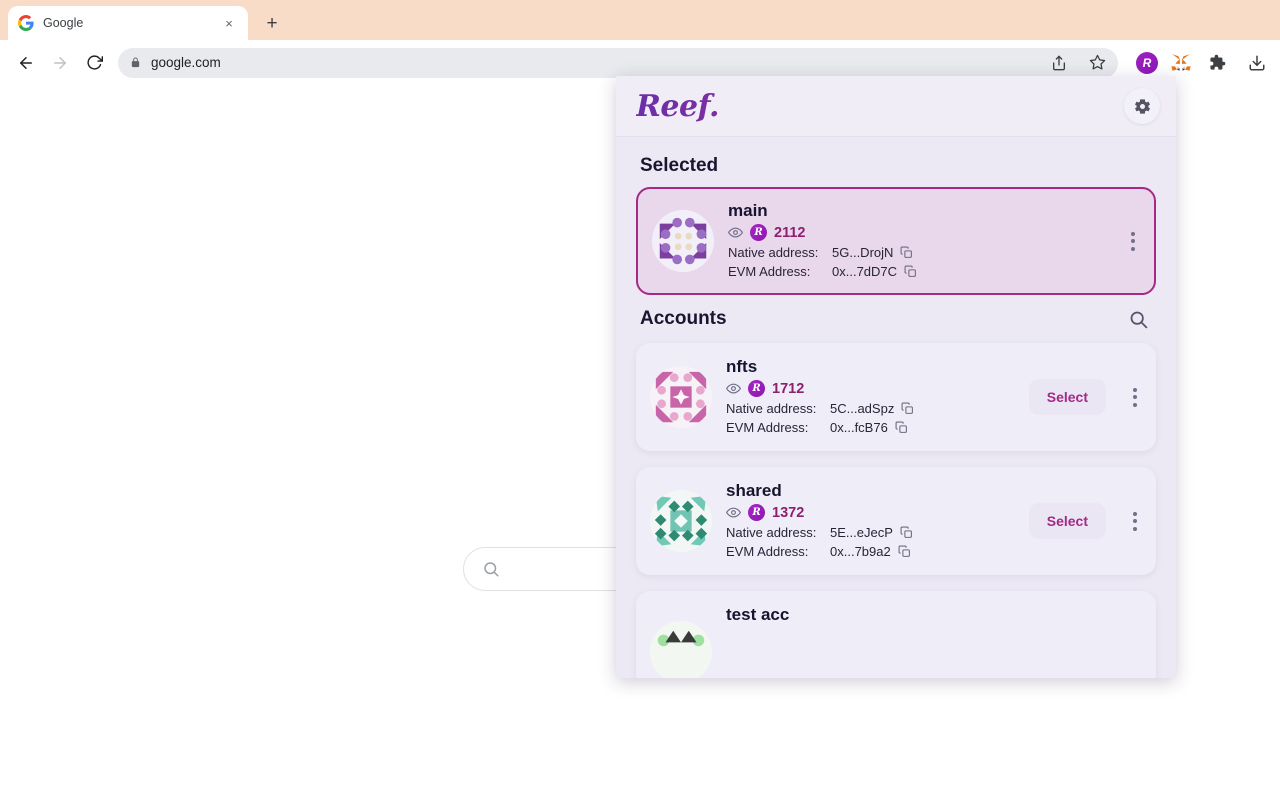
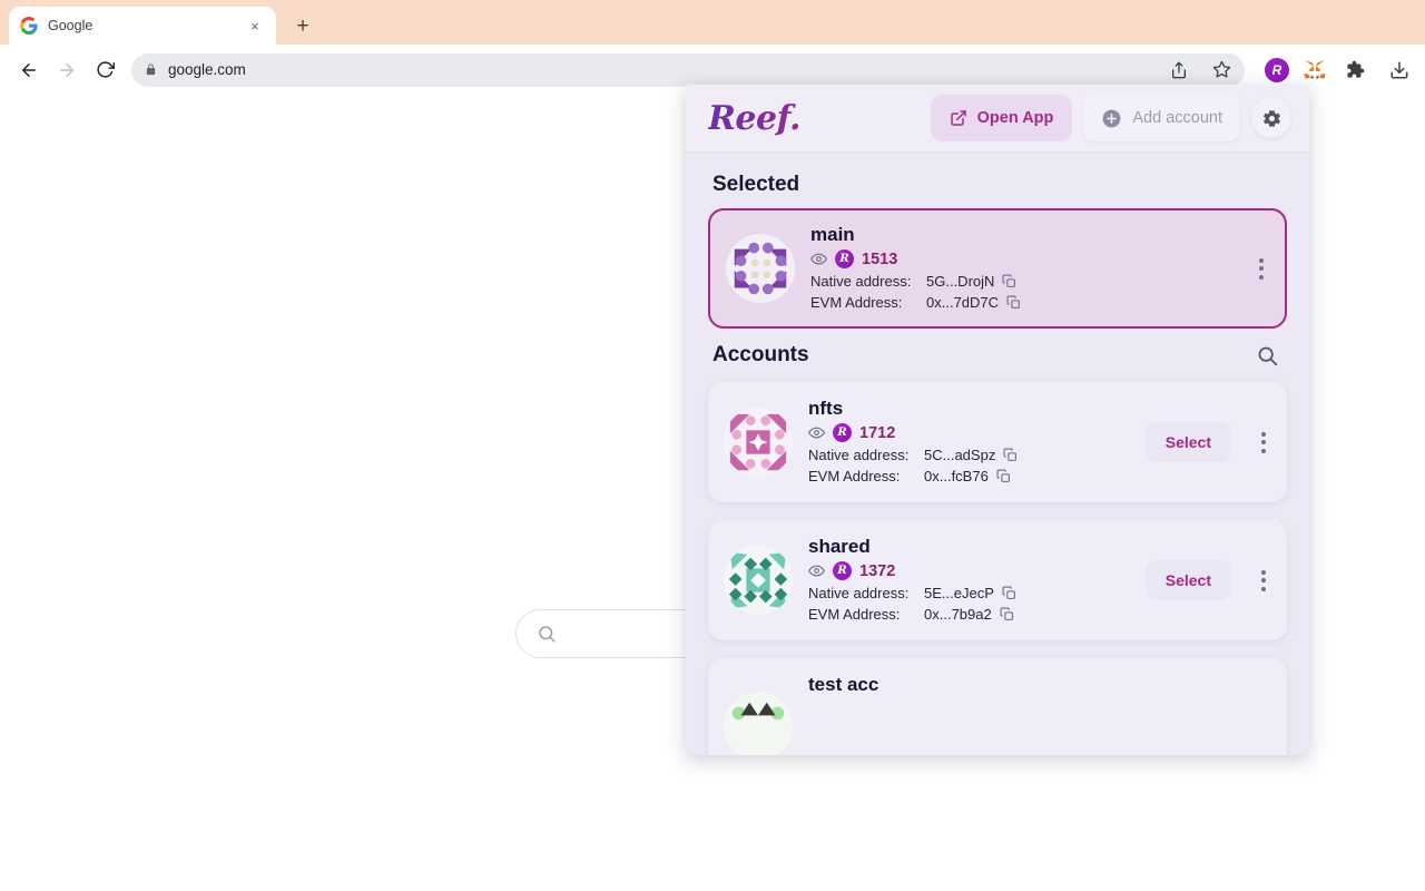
  Google
  ×
  +
  google.com
  R
  Reef.
+ Open App
+ Add account
  Selected
  main
  R
- 2112
+ 1513
  Native address:
  5G...DrojN
  EVM Address:
  0x...7dD7C
  Accounts
  nfts
  R
  1712
  Native address:
  5C...adSpz
  EVM Address:
  0x...fcB76
  Select
  shared
  R
  1372
  Native address:
  5E...eJecP
  EVM Address:
  0x...7b9a2
  Select
  test acc
